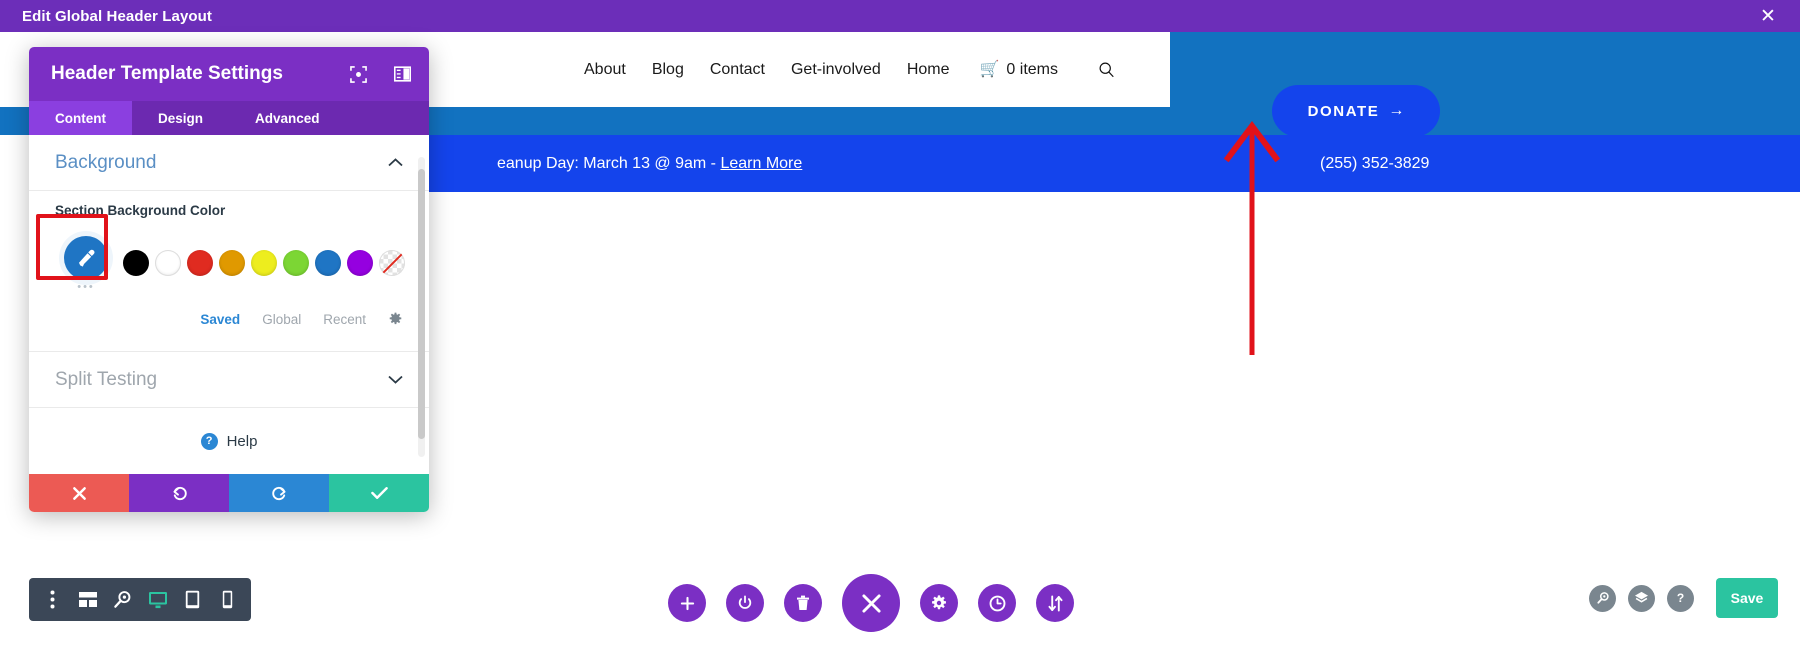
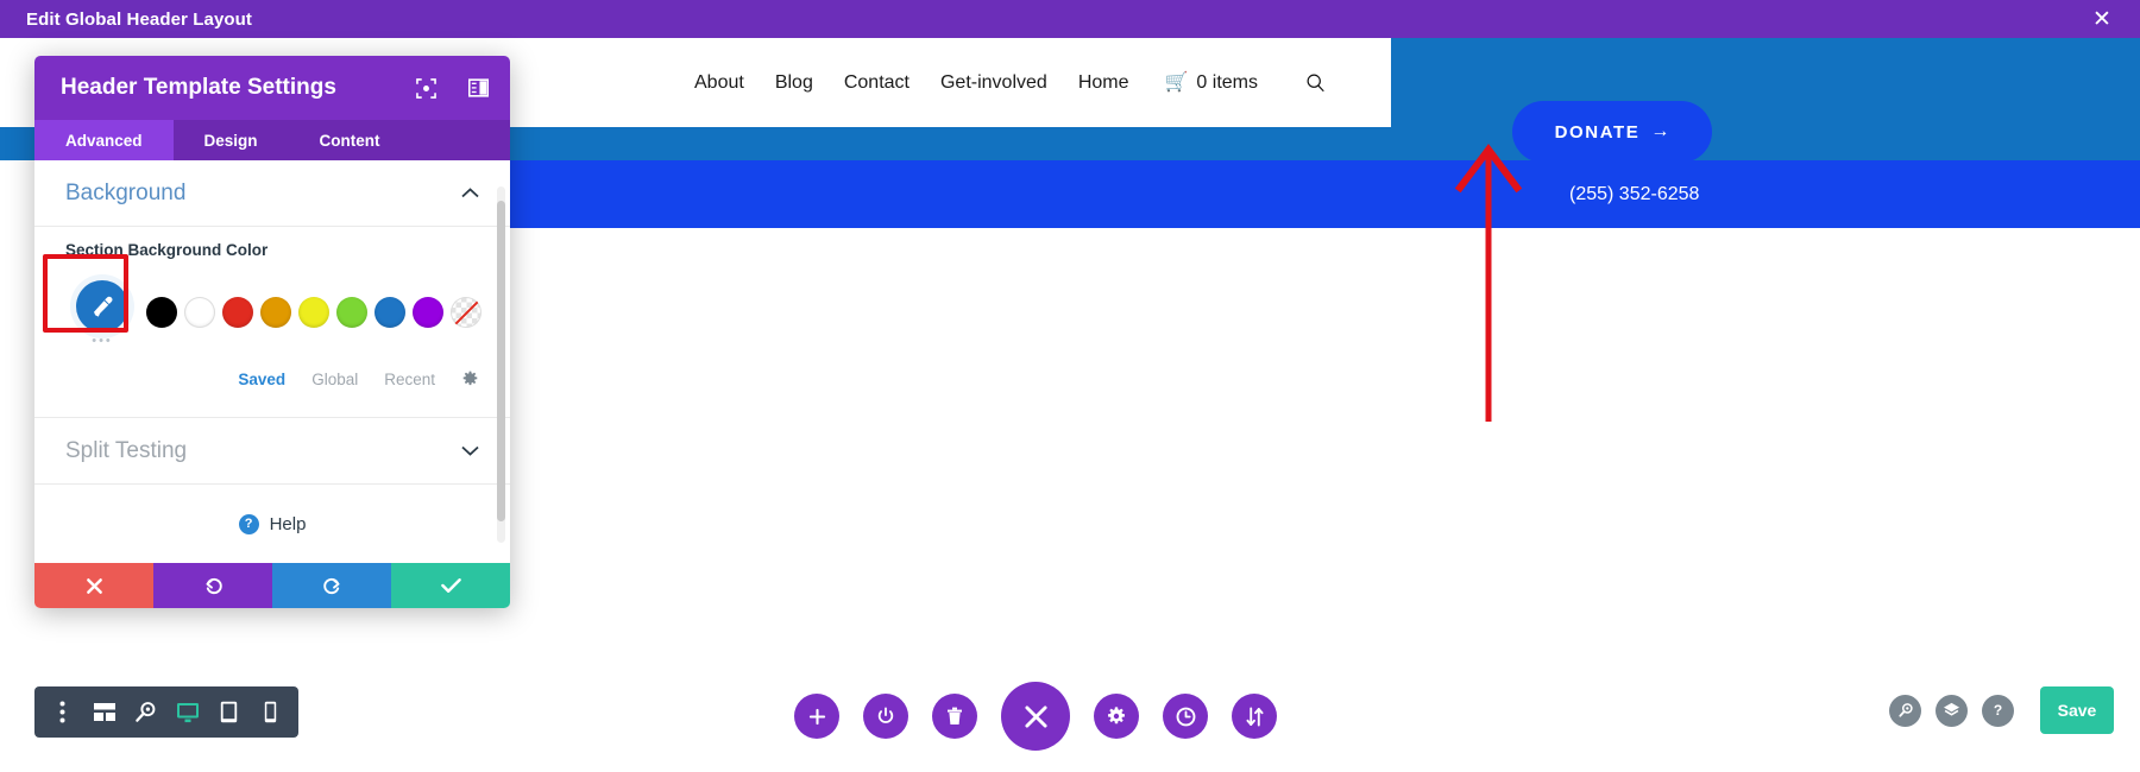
  About
  Blog
  Contact
  Get-involved
  Home
  🛒
  0 items
  DONATE
  →
- eanup Day: March 13 @ 9am - Learn More
- (255) 352-3829
+ (255) 352-6258
  Edit Global Header Layout
  ✕
  Header Template Settings
- Content
+ Advanced
  Design
- Advanced
+ Content
  Background
  Section Background Color
  •••
  Saved
  Global
  Recent
  Split Testing
  ?
  Help
  ?
  Save
